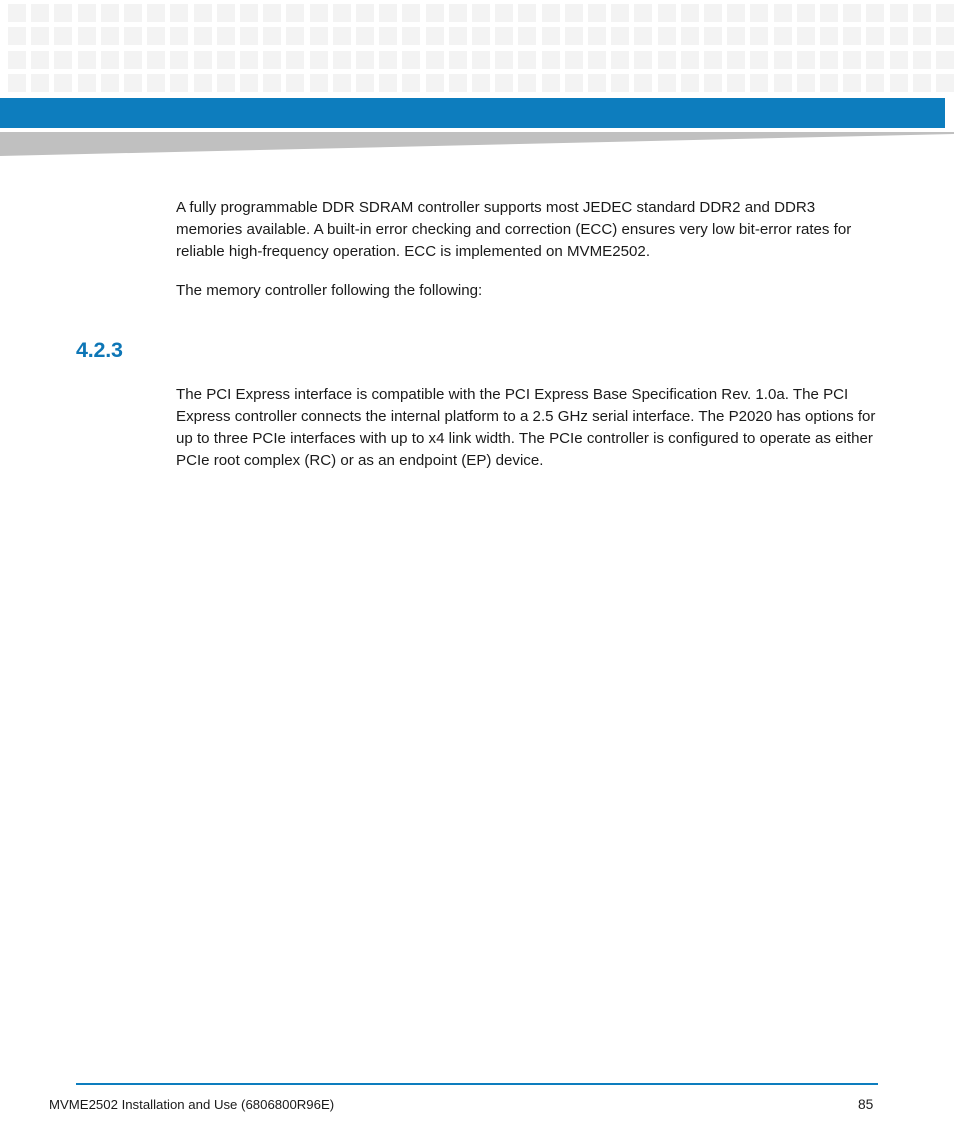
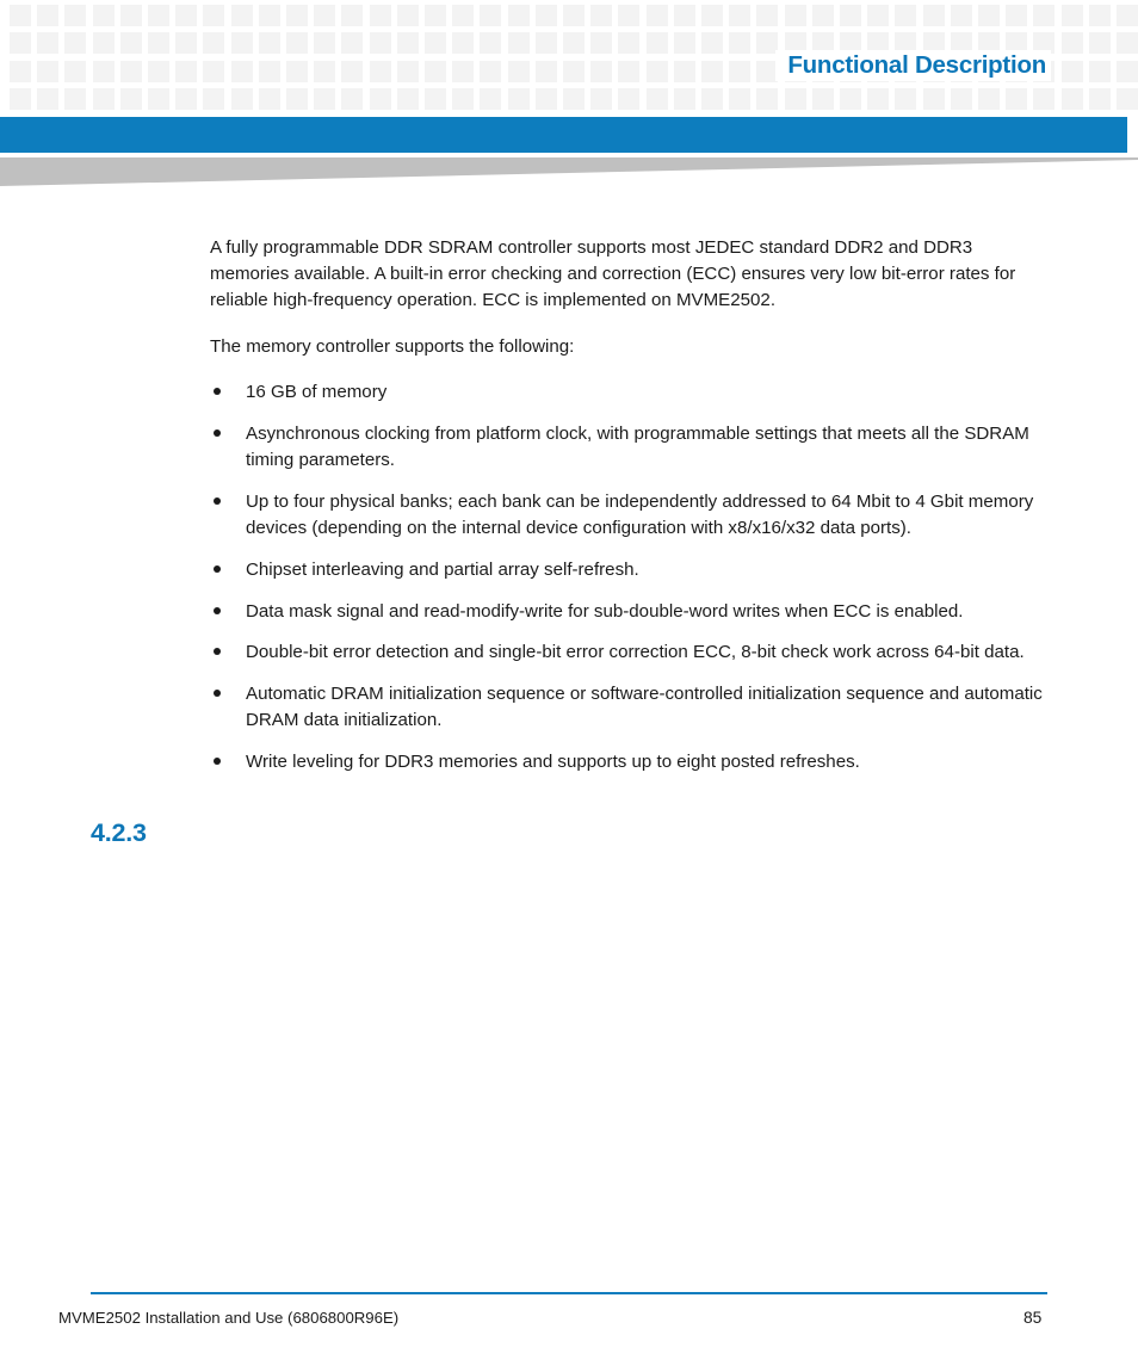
+ Functional Description
  A fully programmable DDR SDRAM controller supports most JEDEC standard DDR2 and DDR3 memories available. A built-in error checking and correction (ECC) ensures very low bit-error rates for reliable high-frequency operation. ECC is implemented on MVME2502.
- The memory controller following the following:
+ The memory controller supports the following:
+ 16 GB of memory
+ Asynchronous clocking from platform clock, with programmable settings that meets all the SDRAM timing parameters.
+ Up to four physical banks; each bank can be independently addressed to 64 Mbit to 4 Gbit memory devices (depending on the internal device configuration with x8/x16/x32 data ports).
+ Chipset interleaving and partial array self-refresh.
+ Data mask signal and read-modify-write for sub-double-word writes when ECC is enabled.
+ Double-bit error detection and single-bit error correction ECC, 8-bit check work across 64-bit data.
+ Automatic DRAM initialization sequence or software-controlled initialization sequence and automatic DRAM data initialization.
+ Write leveling for DDR3 memories and supports up to eight posted refreshes.
  4.2.3
- The PCI Express interface is compatible with the PCI Express Base Specification Rev. 1.0a. The PCI Express controller connects the internal platform to a 2.5 GHz serial interface. The P2020 has options for up to three PCIe interfaces with up to x4 link width. The PCIe controller is configured to operate as either PCIe root complex (RC) or as an endpoint (EP) device.
  MVME2502 Installation and Use (6806800R96E)
  85
